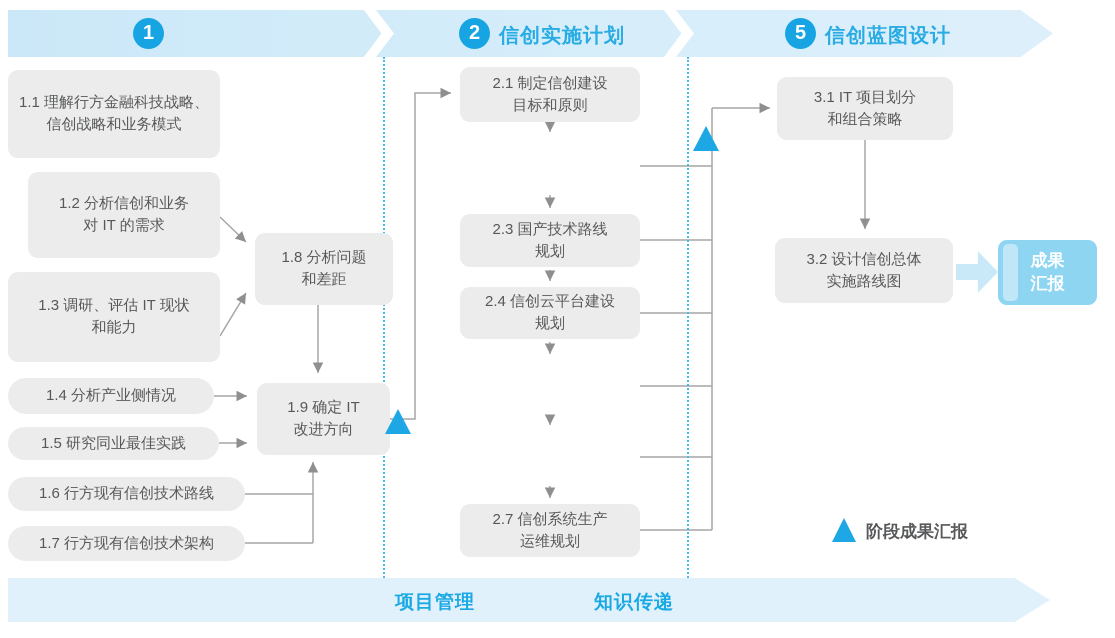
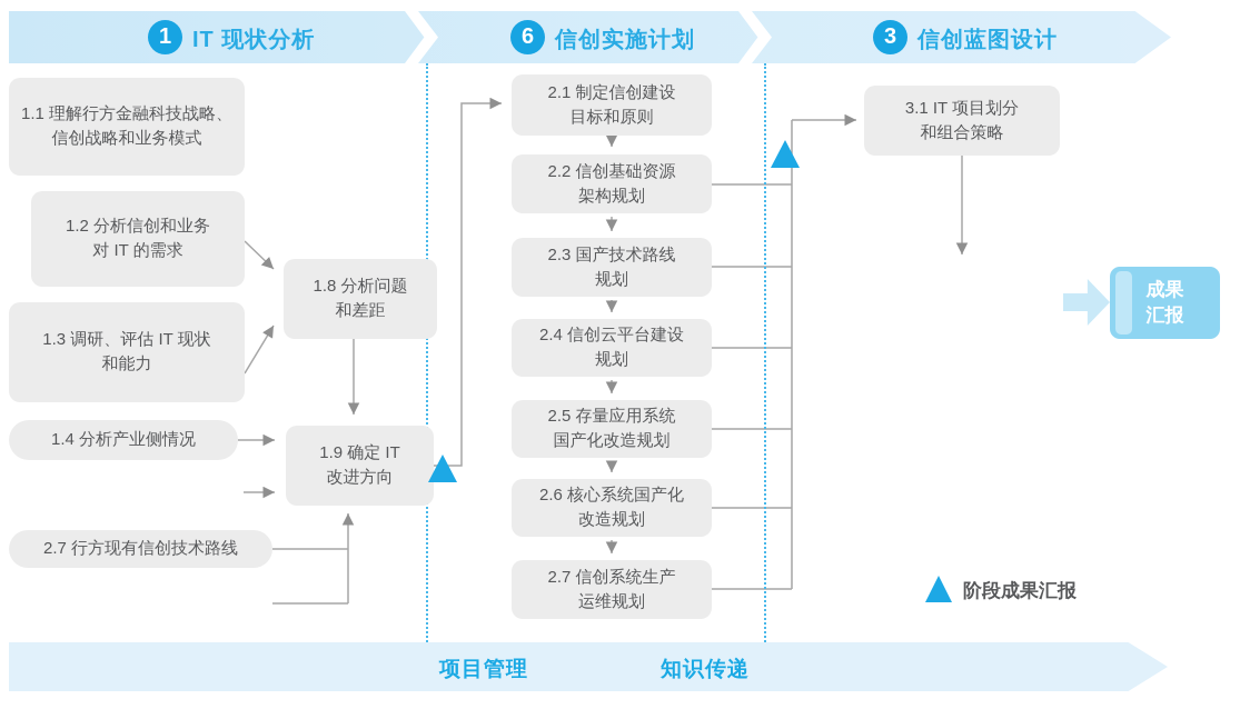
  1
+ IT 现状分析
- 2
+ 6
  信创实施计划
- 5
+ 3
  信创蓝图设计
  1.1 理解行方金融科技战略、
  信创战略和业务模式
  1.2 分析信创和业务
  对 IT 的需求
  1.3 调研、评估 IT 现状
  和能力
  1.4 分析产业侧情况
- 1.5 研究同业最佳实践
- 1.6 行方现有信创技术路线
+ 2.7 行方现有信创技术路线
- 1.7 行方现有信创技术架构
  1.8 分析问题
  和差距
  1.9 确定 IT
  改进方向
  2.1 制定信创建设
  目标和原则
+ 2.2 信创基础资源
+ 架构规划
  2.3 国产技术路线
  规划
  2.4 信创云平台建设
  规划
+ 2.5 存量应用系统
+ 国产化改造规划
+ 2.6 核心系统国产化
+ 改造规划
  2.7 信创系统生产
  运维规划
  3.1 IT 项目划分
  和组合策略
- 3.2 设计信创总体
- 实施路线图
  成果
  汇报
  阶段成果汇报
  项目管理
  知识传递
